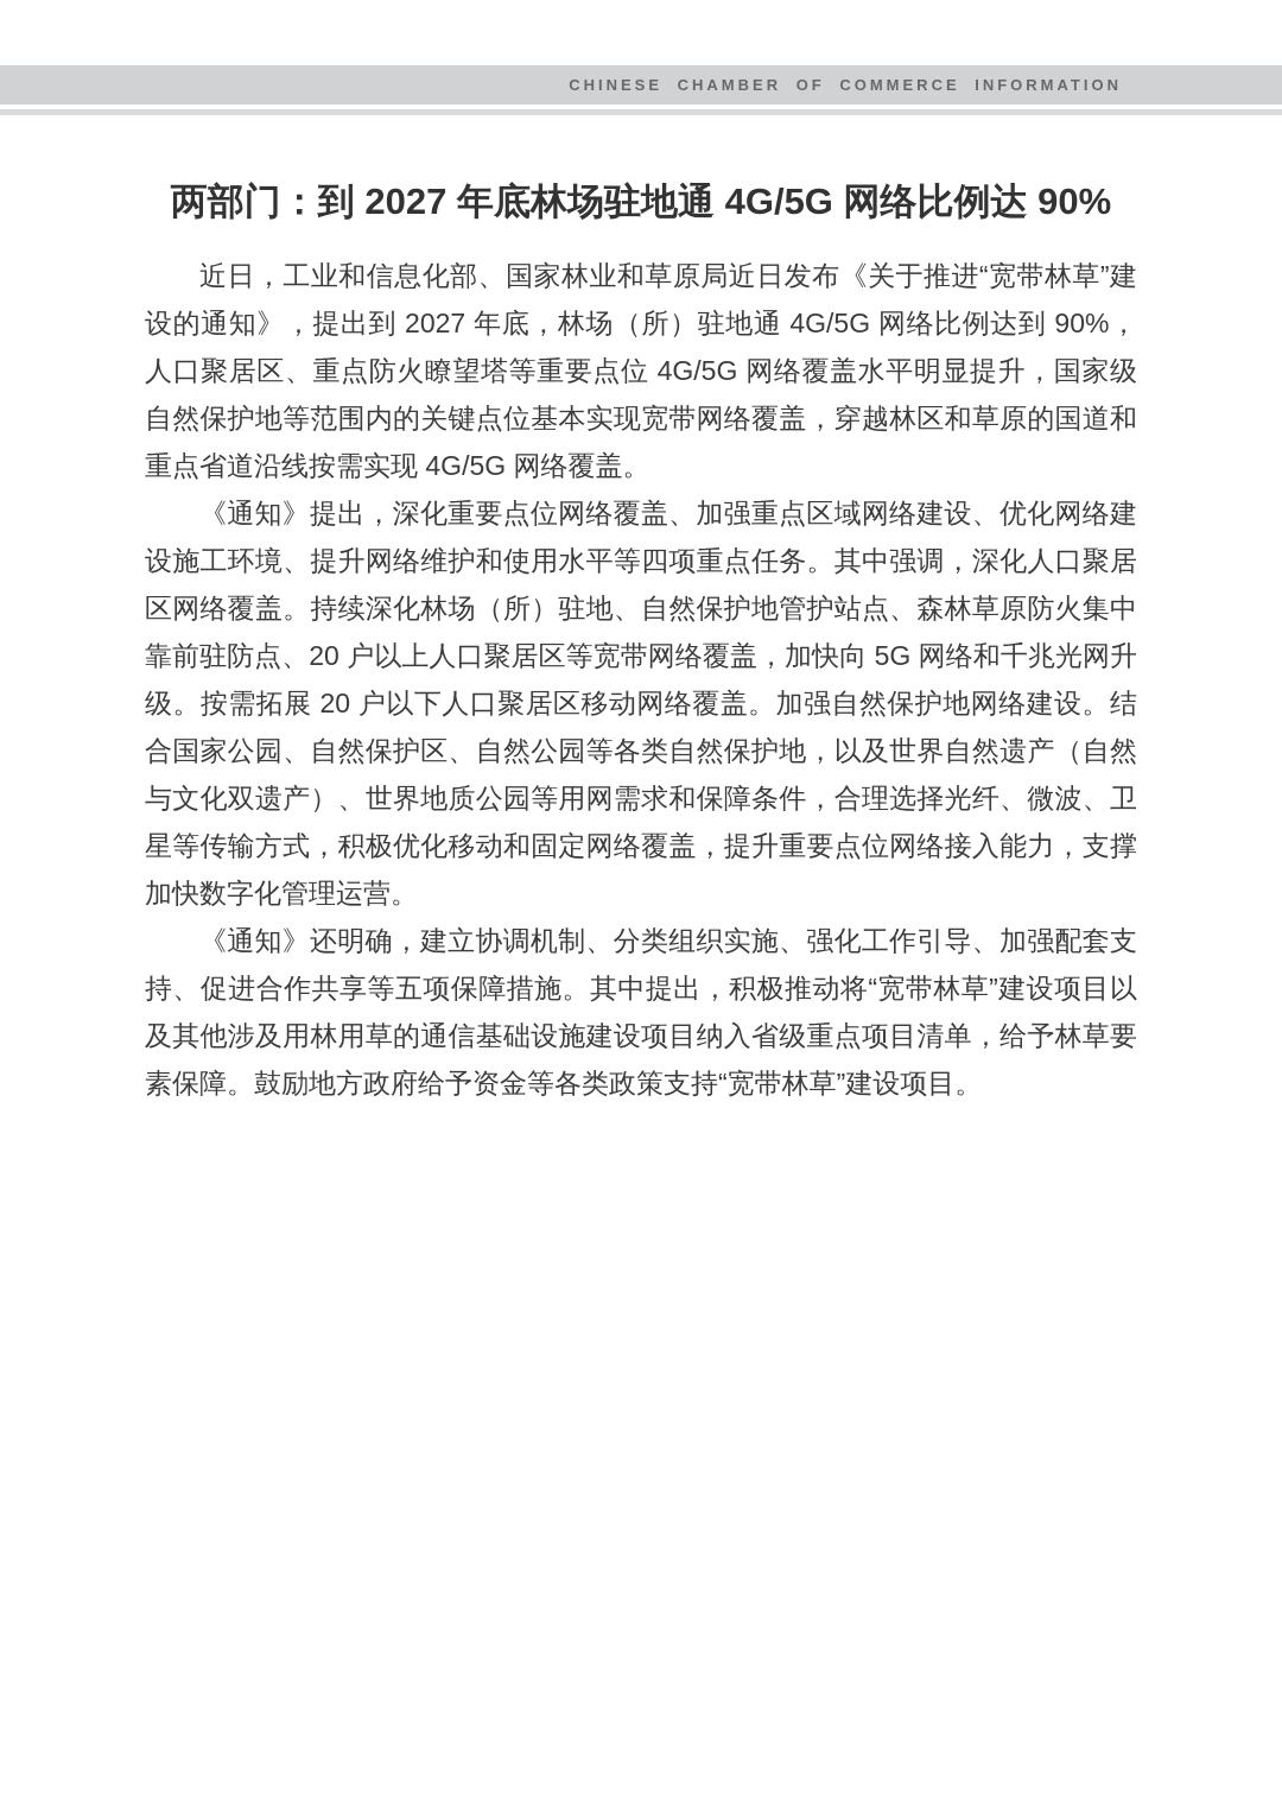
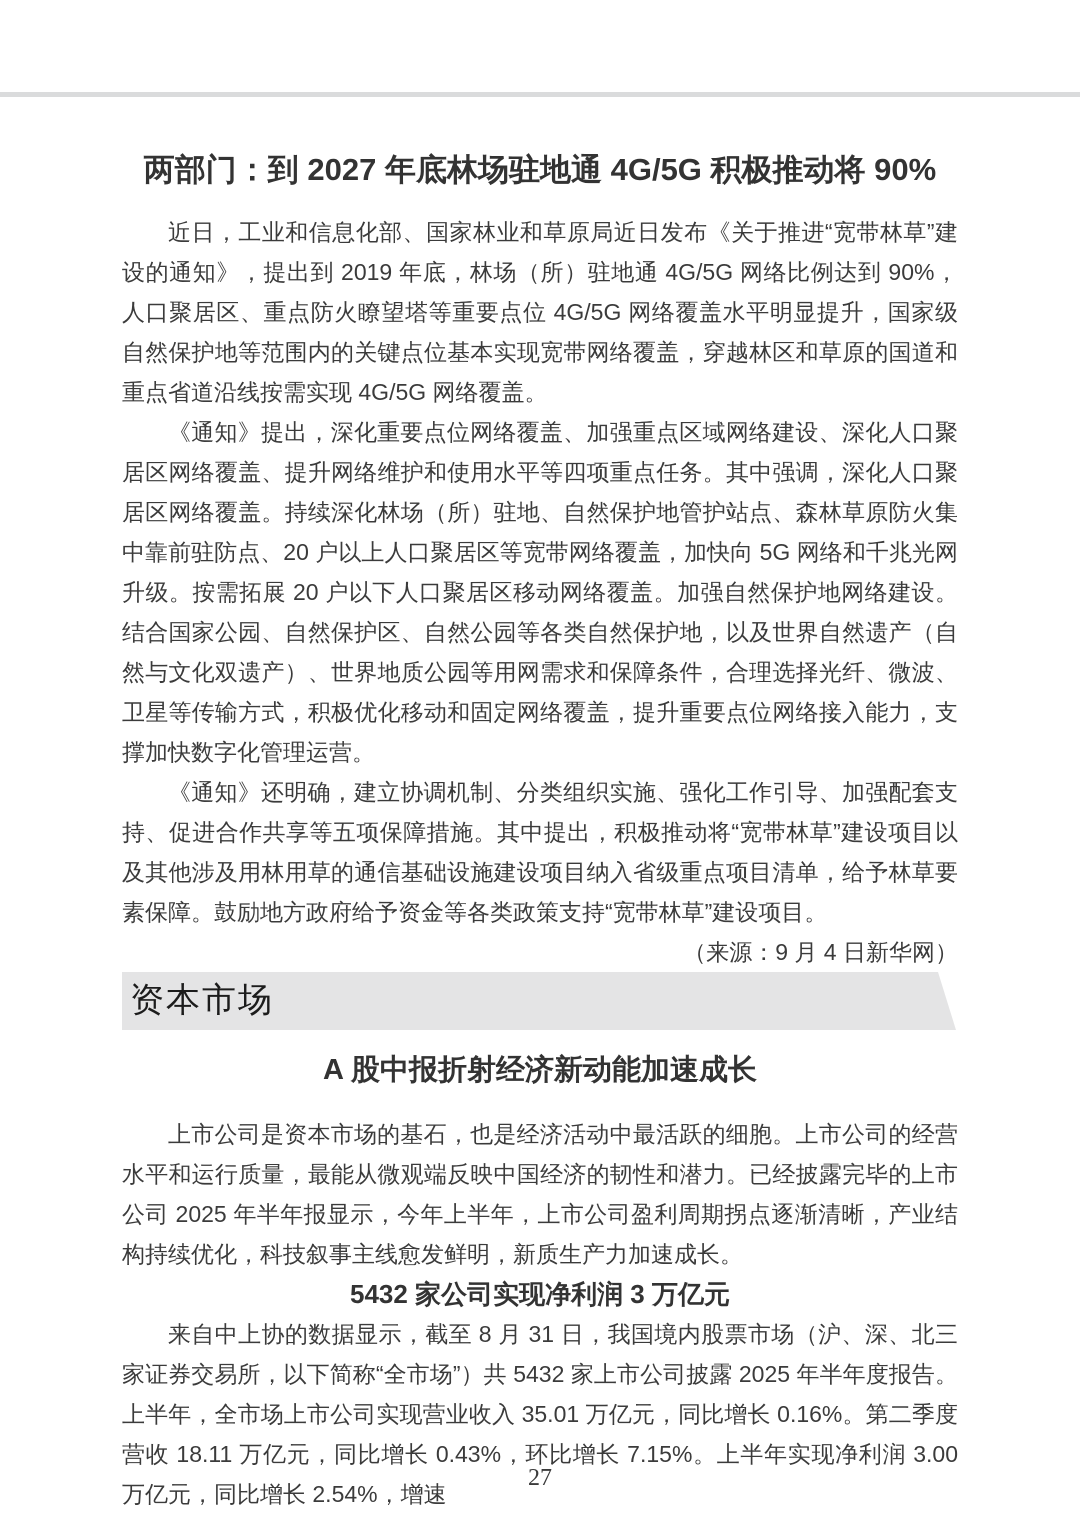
- CHINESE CHAMBER OF COMMERCE INFORMATION
- 两部门：到 2027 年底林场驻地通 4G/5G 网络比例达 90%
+ 两部门：到 2027 年底林场驻地通 4G/5G 积极推动将 90%
- 近日，工业和信息化部、国家林业和草原局近日发布《关于推进“宽带林草”建设的通知》，提出到 2027 年底，林场（所）驻地通 4G/5G 网络比例达到 90%，人口聚居区、重点防火瞭望塔等重要点位 4G/5G 网络覆盖水平明显提升，国家级自然保护地等范围内的关键点位基本实现宽带网络覆盖，穿越林区和草原的国道和重点省道沿线按需实现 4G/5G 网络覆盖。
+ 近日，工业和信息化部、国家林业和草原局近日发布《关于推进“宽带林草”建设的通知》，提出到 2019 年底，林场（所）驻地通 4G/5G 网络比例达到 90%，人口聚居区、重点防火瞭望塔等重要点位 4G/5G 网络覆盖水平明显提升，国家级自然保护地等范围内的关键点位基本实现宽带网络覆盖，穿越林区和草原的国道和重点省道沿线按需实现 4G/5G 网络覆盖。
- 《通知》提出，深化重要点位网络覆盖、加强重点区域网络建设、优化网络建设施工环境、提升网络维护和使用水平等四项重点任务。其中强调，深化人口聚居区网络覆盖。持续深化林场（所）驻地、自然保护地管护站点、森林草原防火集中靠前驻防点、20 户以上人口聚居区等宽带网络覆盖，加快向 5G 网络和千兆光网升级。按需拓展 20 户以下人口聚居区移动网络覆盖。加强自然保护地网络建设。结合国家公园、自然保护区、自然公园等各类自然保护地，以及世界自然遗产（自然与文化双遗产）、世界地质公园等用网需求和保障条件，合理选择光纤、微波、卫星等传输方式，积极优化移动和固定网络覆盖，提升重要点位网络接入能力，支撑加快数字化管理运营。
+ 《通知》提出，深化重要点位网络覆盖、加强重点区域网络建设、深化人口聚居区网络覆盖、提升网络维护和使用水平等四项重点任务。其中强调，深化人口聚居区网络覆盖。持续深化林场（所）驻地、自然保护地管护站点、森林草原防火集中靠前驻防点、20 户以上人口聚居区等宽带网络覆盖，加快向 5G 网络和千兆光网升级。按需拓展 20 户以下人口聚居区移动网络覆盖。加强自然保护地网络建设。结合国家公园、自然保护区、自然公园等各类自然保护地，以及世界自然遗产（自然与文化双遗产）、世界地质公园等用网需求和保障条件，合理选择光纤、微波、卫星等传输方式，积极优化移动和固定网络覆盖，提升重要点位网络接入能力，支撑加快数字化管理运营。
  《通知》还明确，建立协调机制、分类组织实施、强化工作引导、加强配套支持、促进合作共享等五项保障措施。其中提出，积极推动将“宽带林草”建设项目以及其他涉及用林用草的通信基础设施建设项目纳入省级重点项目清单，给予林草要素保障。鼓励地方政府给予资金等各类政策支持“宽带林草”建设项目。
+ （来源：9 月 4 日新华网）
+ 资本市场
+ A 股中报折射经济新动能加速成长
+ 上市公司是资本市场的基石，也是经济活动中最活跃的细胞。上市公司的经营水平和运行质量，最能从微观端反映中国经济的韧性和潜力。已经披露完毕的上市公司 2025 年半年报显示，今年上半年，上市公司盈利周期拐点逐渐清晰，产业结构持续优化，科技叙事主线愈发鲜明，新质生产力加速成长。
+ 5432 家公司实现净利润 3 万亿元
+ 来自中上协的数据显示，截至 8 月 31 日，我国境内股票市场（沪、深、北三家证券交易所，以下简称“全市场”）共 5432 家上市公司披露 2025 年半年度报告。上半年，全市场上市公司实现营业收入 35.01 万亿元，同比增长 0.16%。第二季度营收 18.11 万亿元，同比增长 0.43%，环比增长 7.15%。上半年实现净利润 3.00 万亿元，同比增长 2.54%，增速
+ 27
